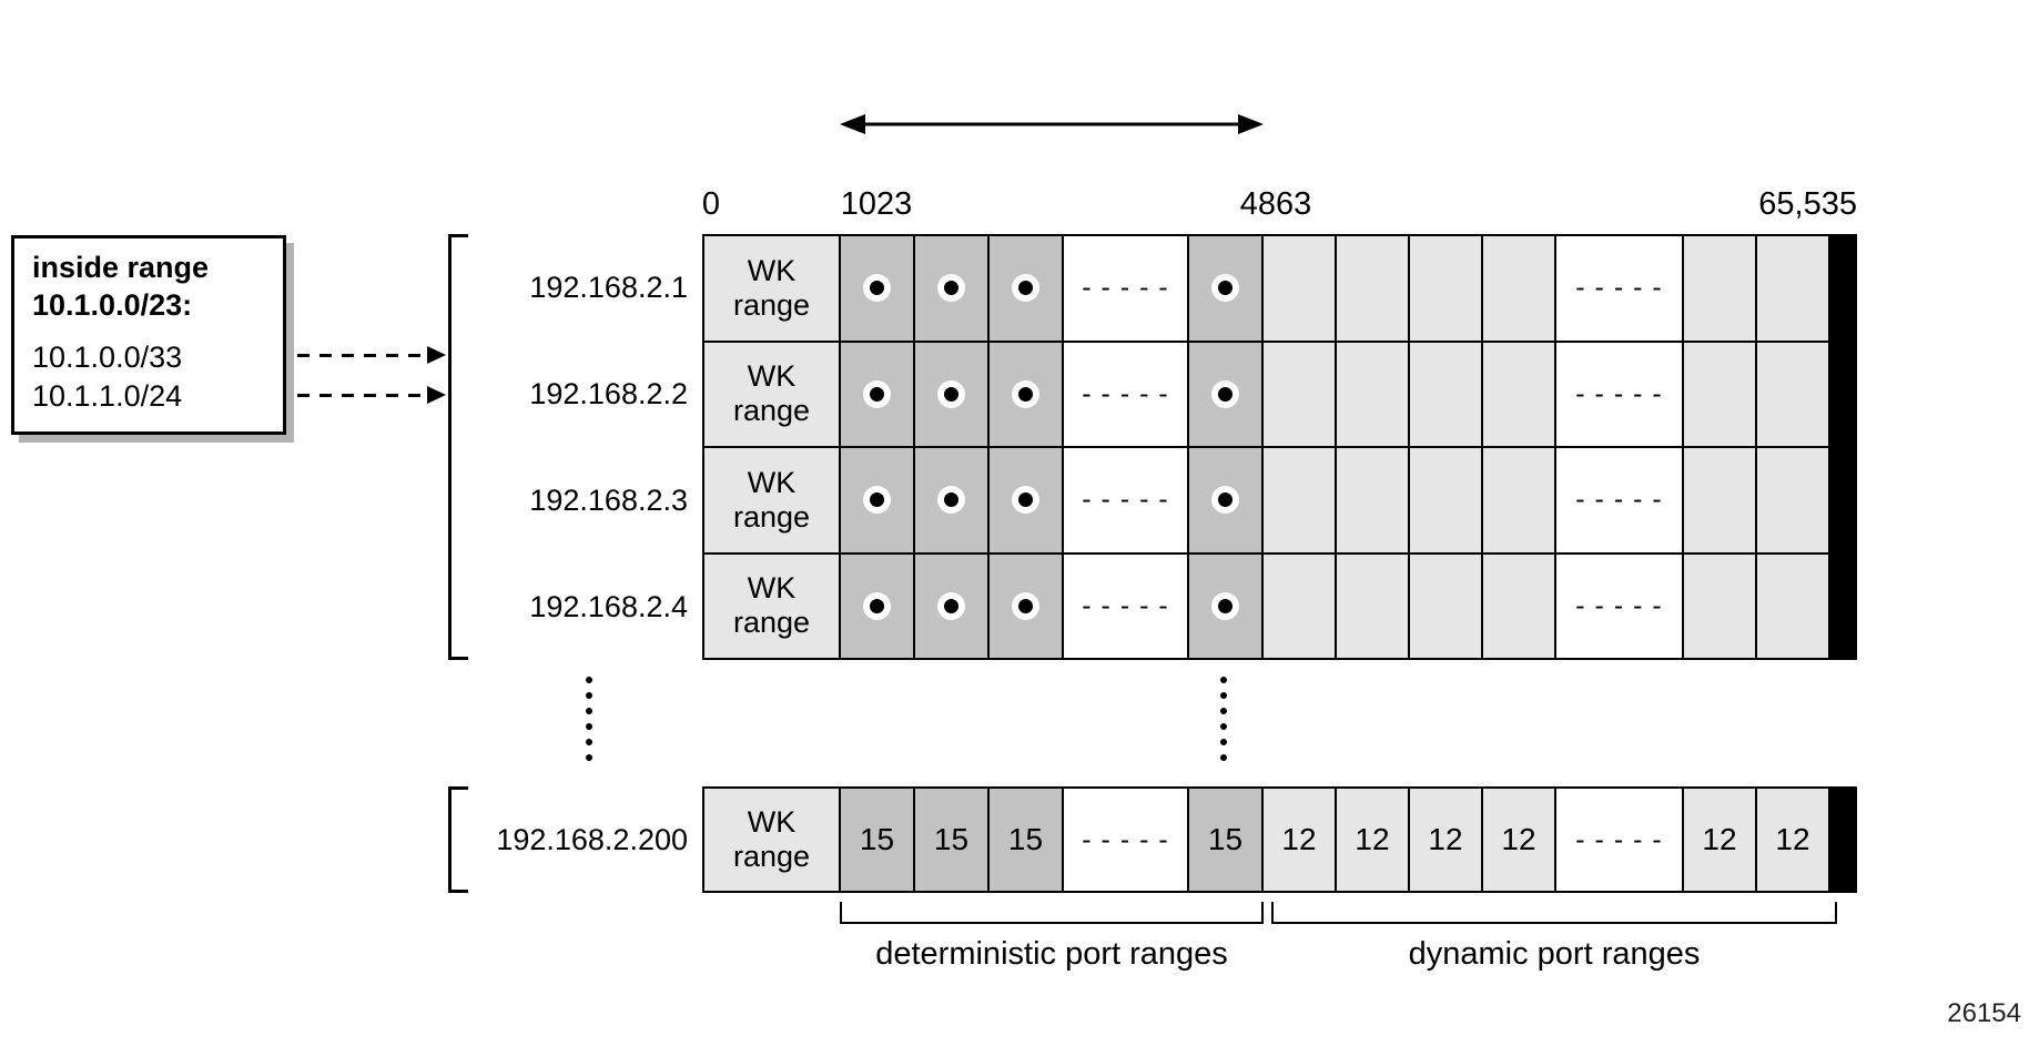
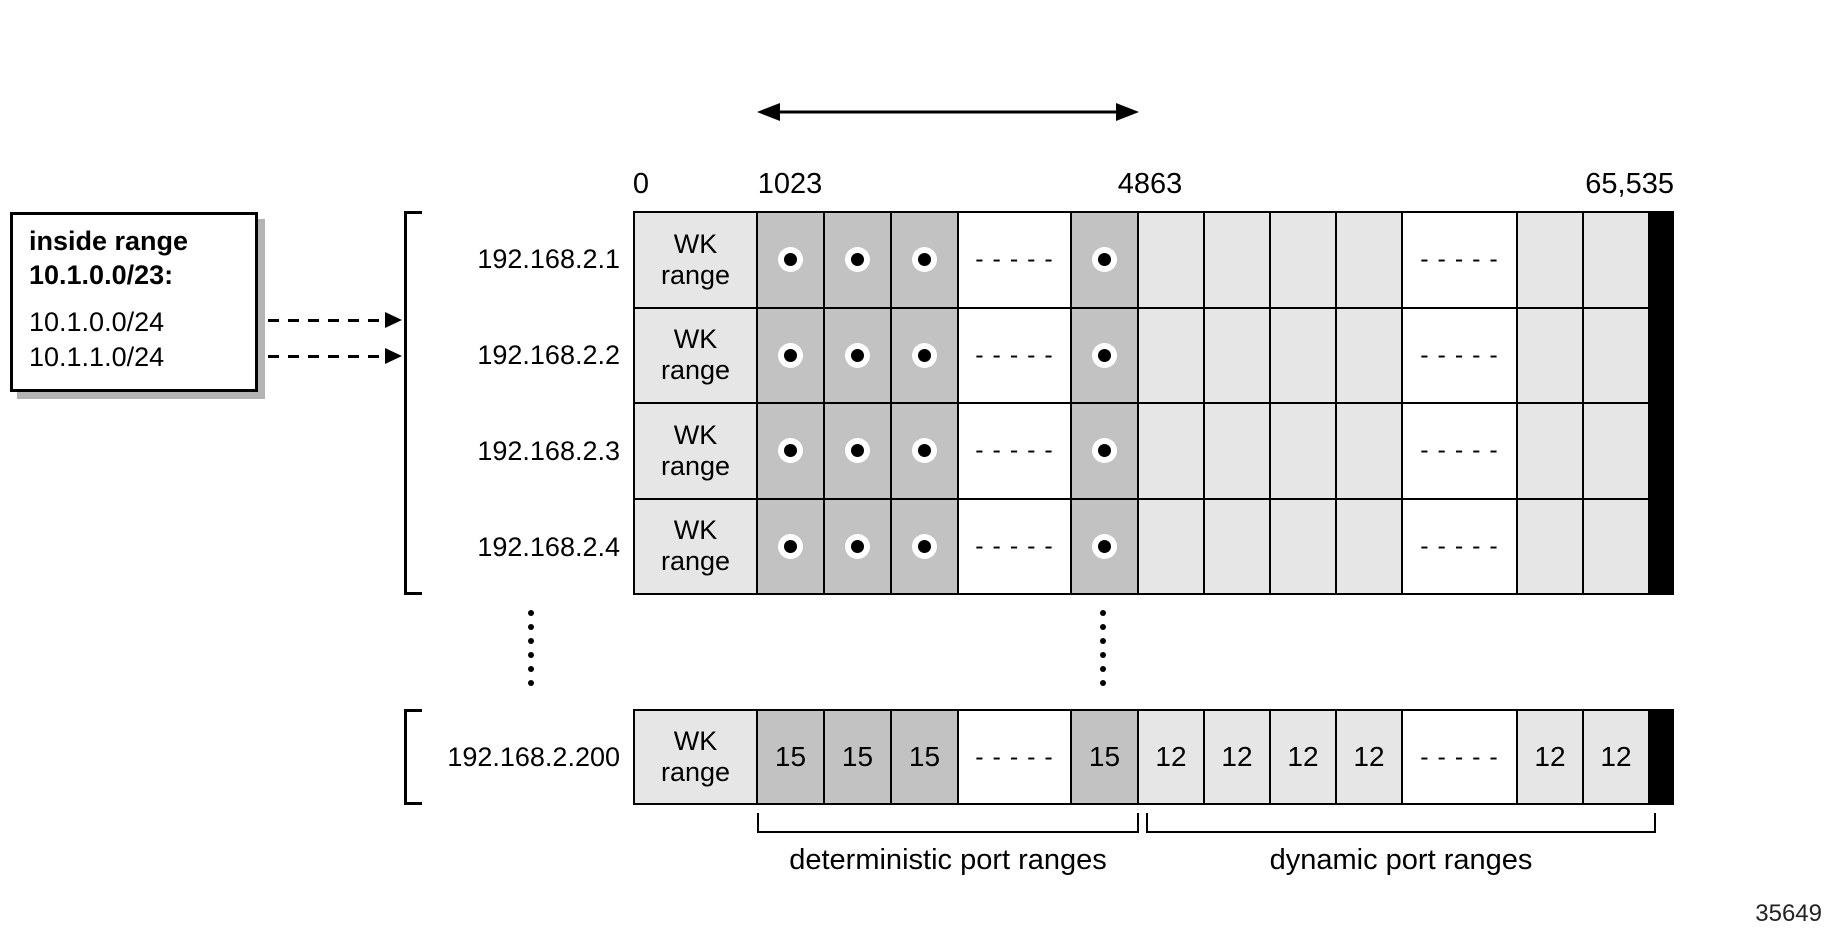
  0
  1023
  4863
  65,535
  inside range
  10.1.0.0/23:
- 10.1.0.0/33
+ 10.1.0.0/24
  10.1.1.0/24
  192.168.2.1
  192.168.2.2
  192.168.2.3
  192.168.2.4
  WK range
  - - - - -
  - - - - -
  WK range
  - - - - -
  - - - - -
  WK range
  - - - - -
  - - - - -
  WK range
  - - - - -
  - - - - -
  192.168.2.200
  WK range
  15
  15
  15
  - - - - -
  15
  12
  12
  12
  12
  - - - - -
  12
  12
  deterministic port ranges
  dynamic port ranges
- 26154
+ 35649
